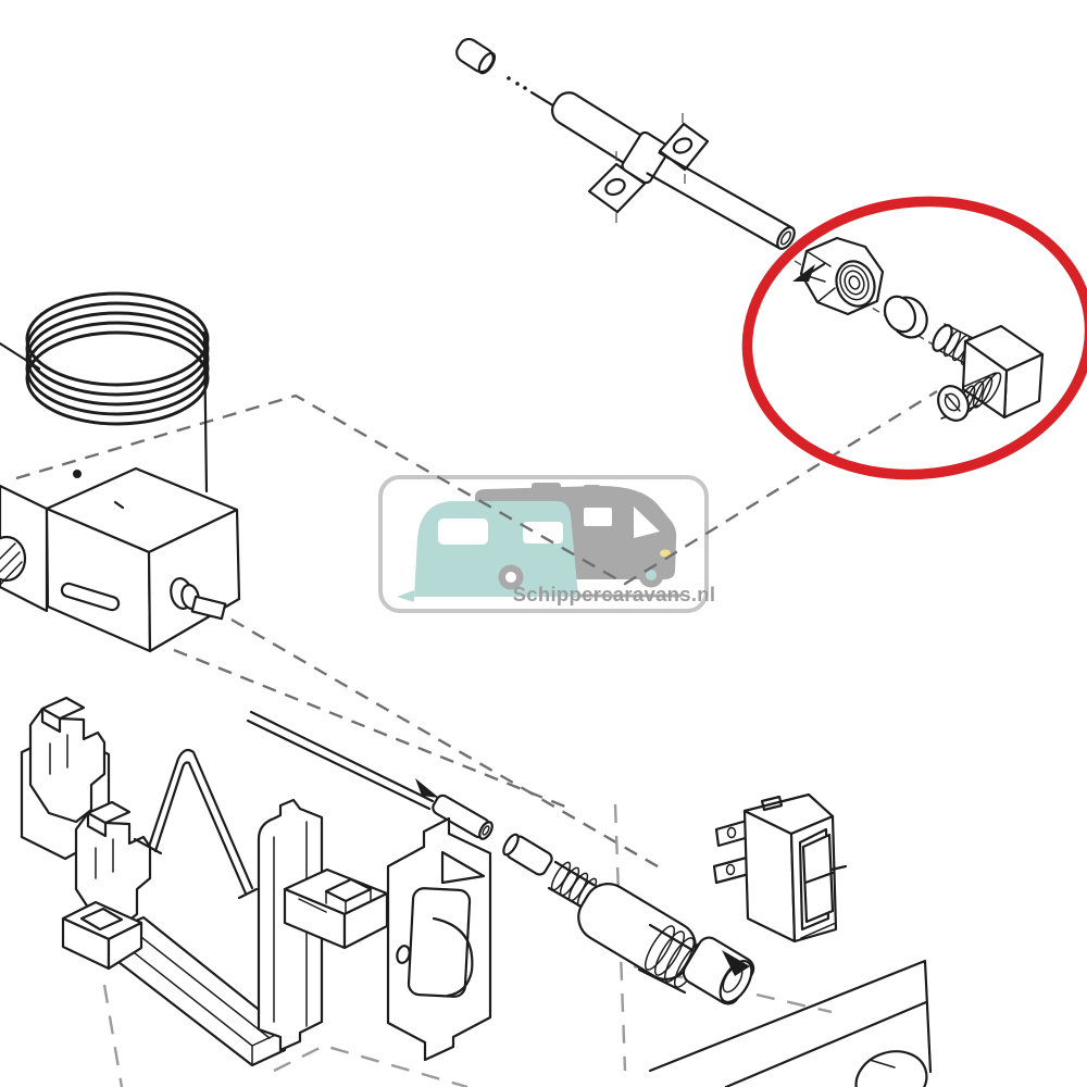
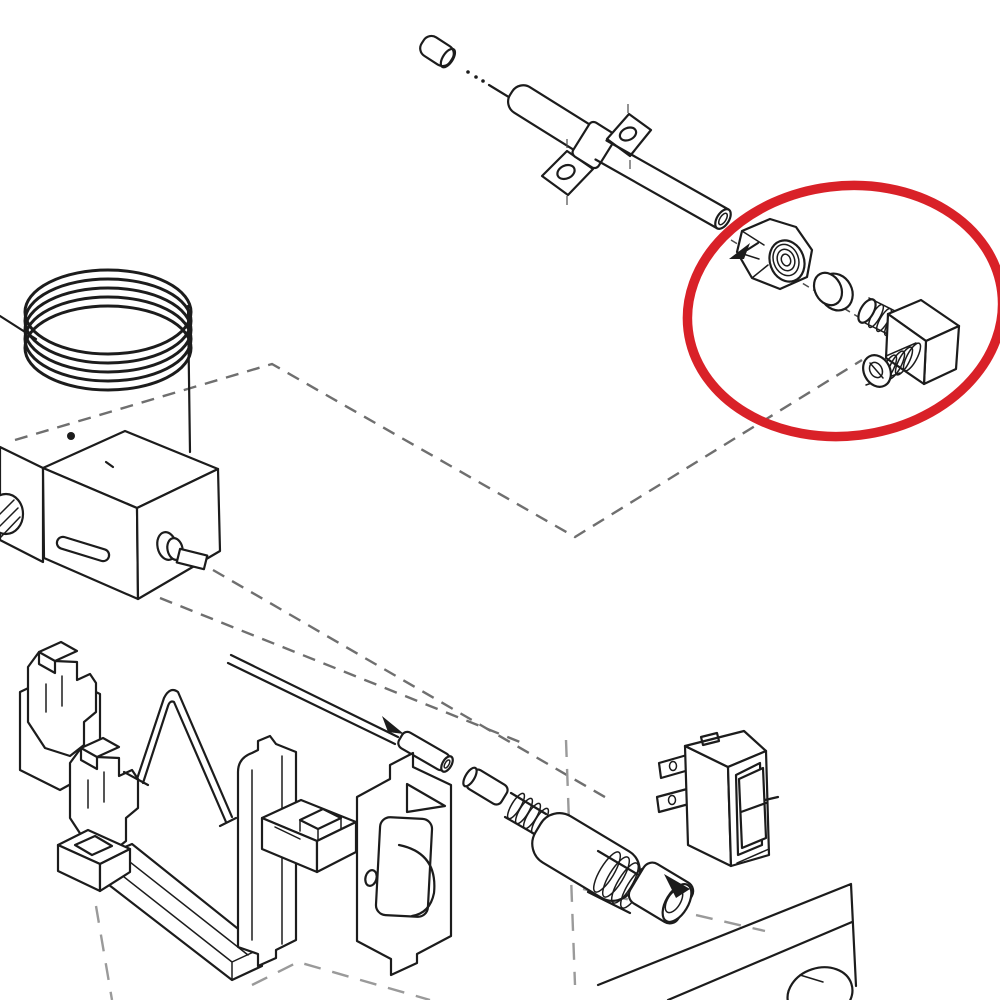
- Schippercaravans.nl
